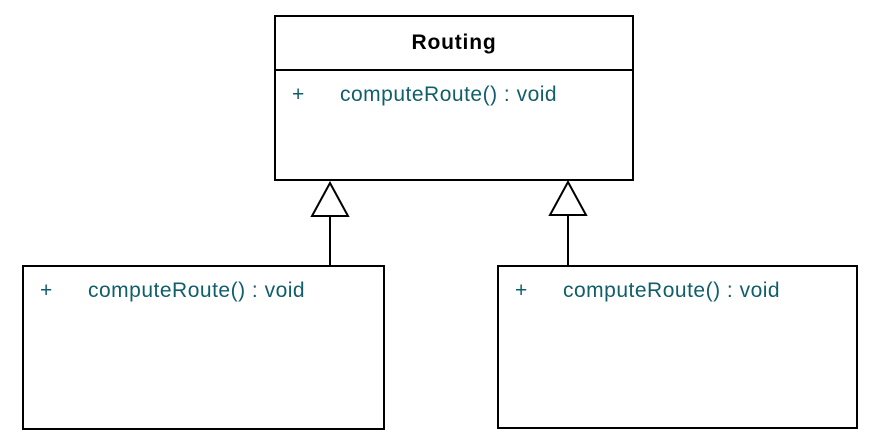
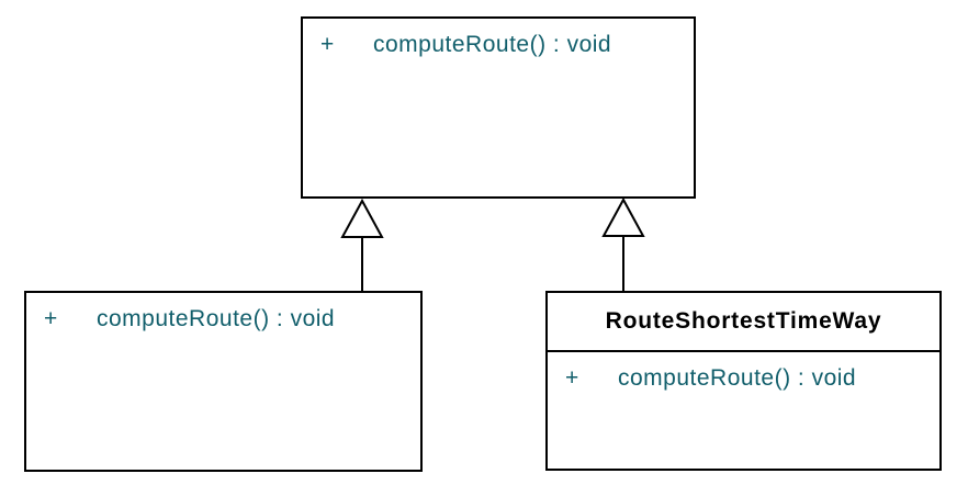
- Routing
  +
  computeRoute() : void
  +
  computeRoute() : void
+ RouteShortestTimeWay
  +
  computeRoute() : void
